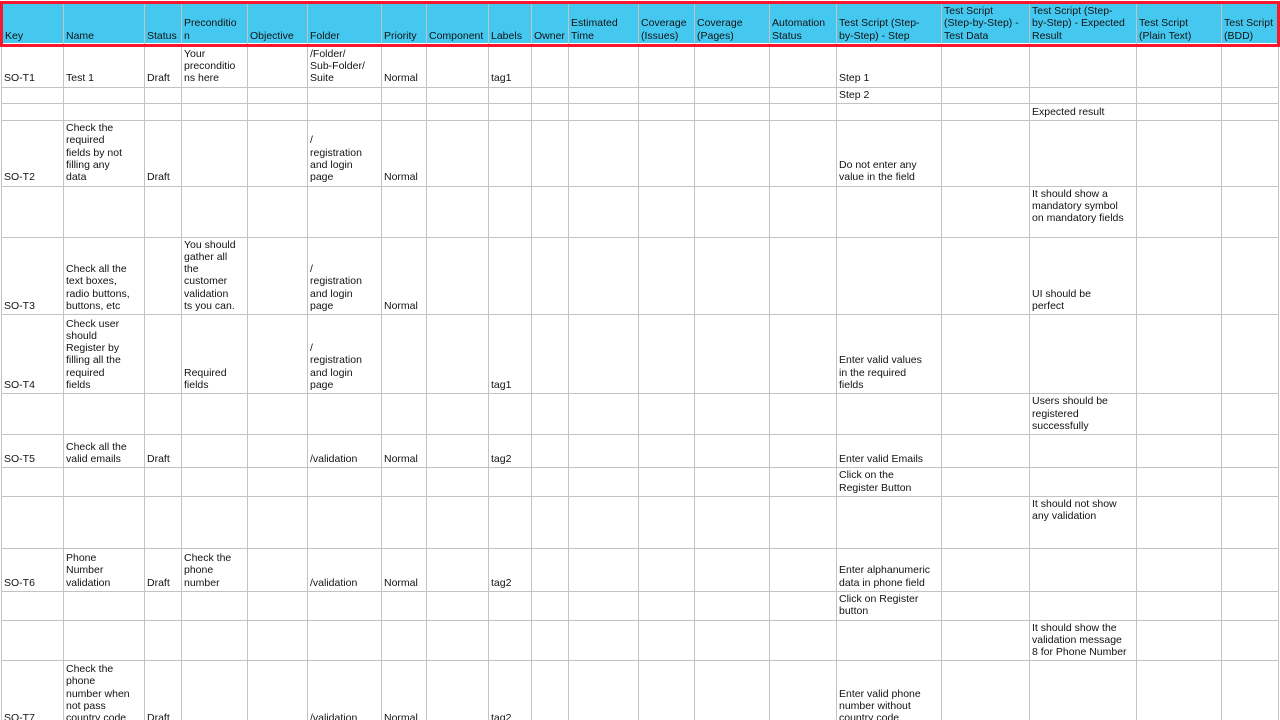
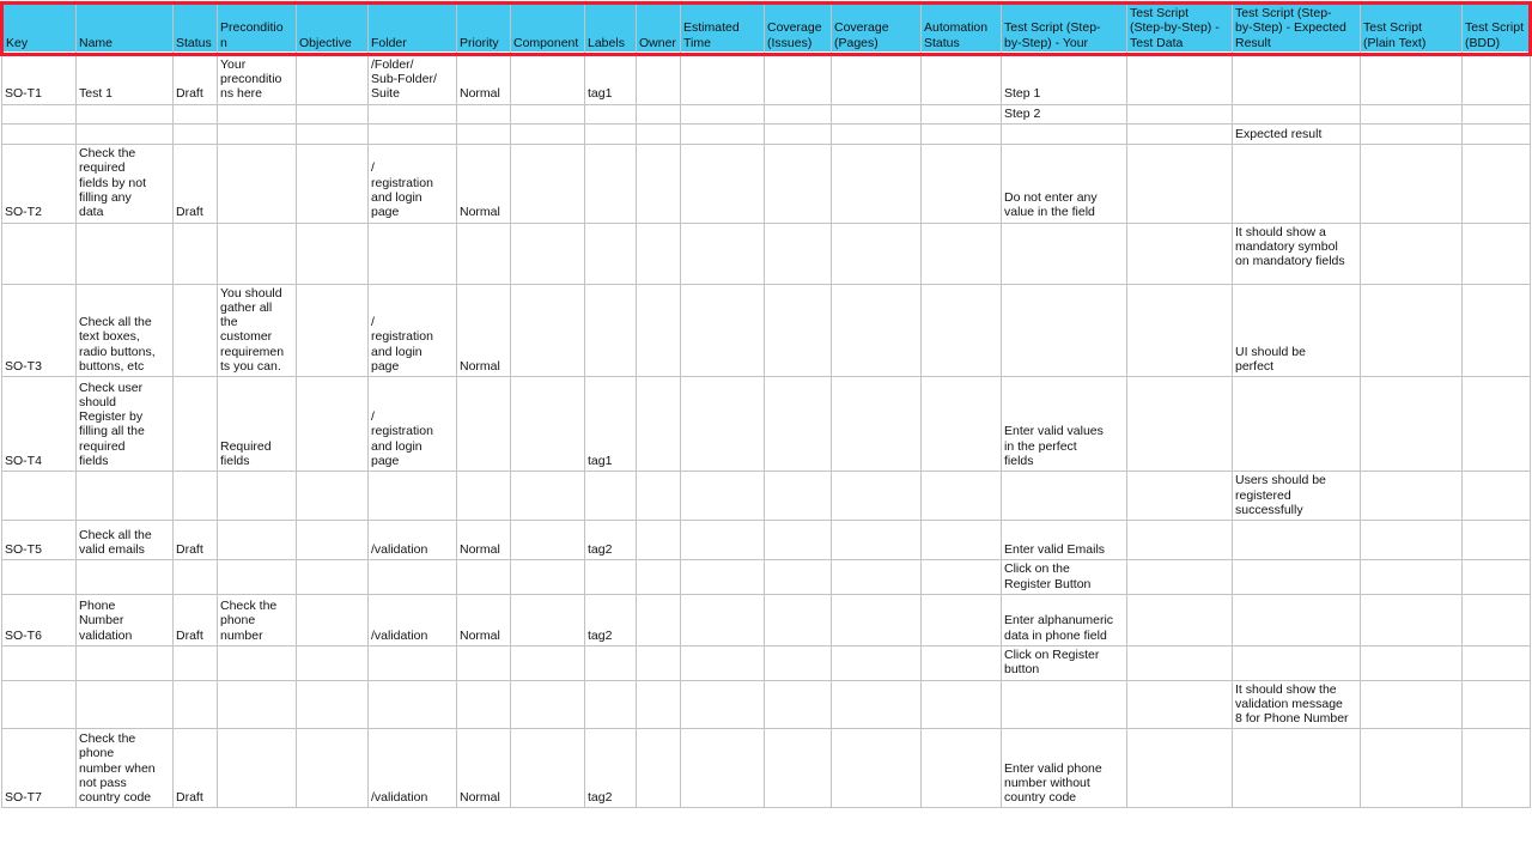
- Key	Name	Status	Preconditio n	Objective	Folder	Priority	Component	Labels	Owner	Estimated Time	Coverage (Issues)	Coverage (Pages)	Automation Status	Test Script (Step- by-Step) - Step	Test Script (Step-by-Step) - Test Data	Test Script (Step- by-Step) - Expected Result	Test Script (Plain Text)	Test Script (BDD)
+ Key	Name	Status	Preconditio n	Objective	Folder	Priority	Component	Labels	Owner	Estimated Time	Coverage (Issues)	Coverage (Pages)	Automation Status	Test Script (Step- by-Step) - Your	Test Script (Step-by-Step) - Test Data	Test Script (Step- by-Step) - Expected Result	Test Script (Plain Text)	Test Script (BDD)
  SO-T1	Test 1	Draft	Your preconditio ns here		/Folder/ Sub-Folder/ Suite	Normal		tag1						Step 1
  														Step 2
  																Expected result
  SO-T2	Check the required fields by not filling any data	Draft			/ registration and login page	Normal								Do not enter any value in the field
  																It should show a mandatory symbol on mandatory fields
- SO-T3	Check all the text boxes, radio buttons, buttons, etc		You should gather all the customer validation ts you can.		/ registration and login page	Normal										UI should be perfect
+ SO-T3	Check all the text boxes, radio buttons, buttons, etc		You should gather all the customer requiremen ts you can.		/ registration and login page	Normal										UI should be perfect
- SO-T4	Check user should Register by filling all the required fields		Required fields		/ registration and login page			tag1						Enter valid values in the required fields
+ SO-T4	Check user should Register by filling all the required fields		Required fields		/ registration and login page			tag1						Enter valid values in the perfect fields
  																Users should be registered successfully
  SO-T5	Check all the valid emails	Draft			/validation	Normal		tag2						Enter valid Emails
  														Click on the Register Button
- 																It should not show any validation
  SO-T6	Phone Number validation	Draft	Check the phone number		/validation	Normal		tag2						Enter alphanumeric data in phone field
  														Click on Register button
  																It should show the validation message 8 for Phone Number
  SO-T7	Check the phone number when not pass country code	Draft			/validation	Normal		tag2						Enter valid phone number without country code
